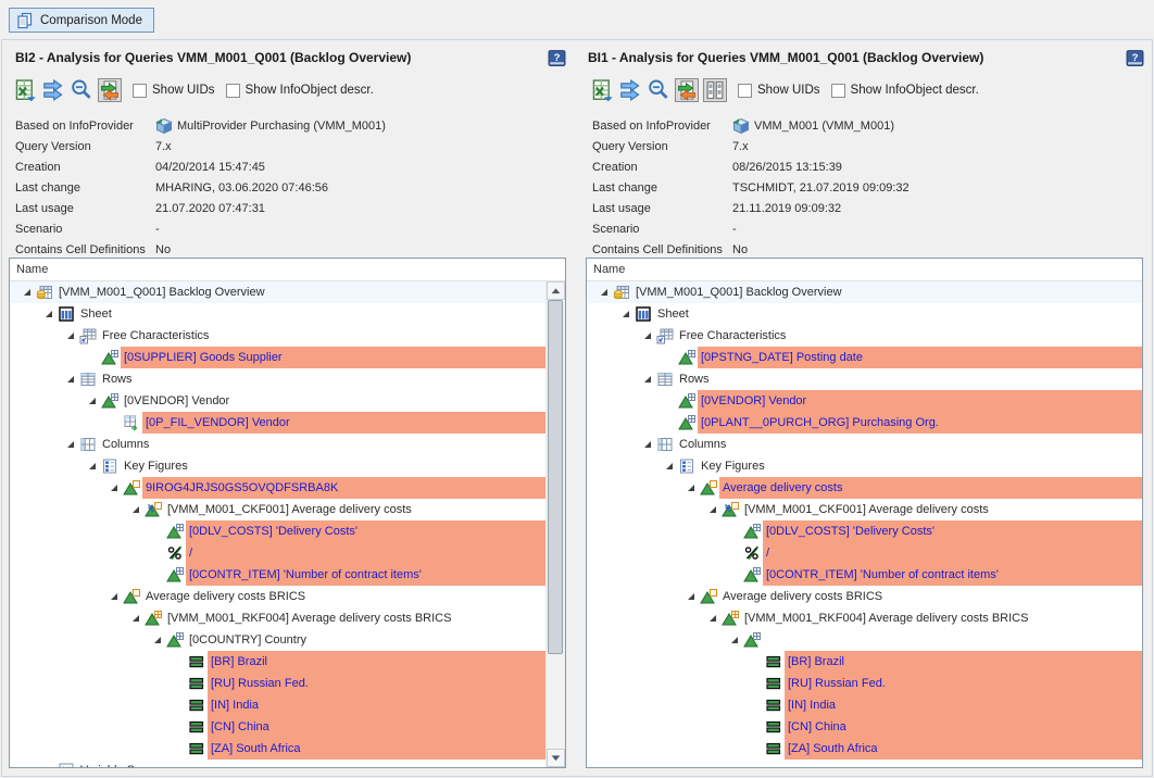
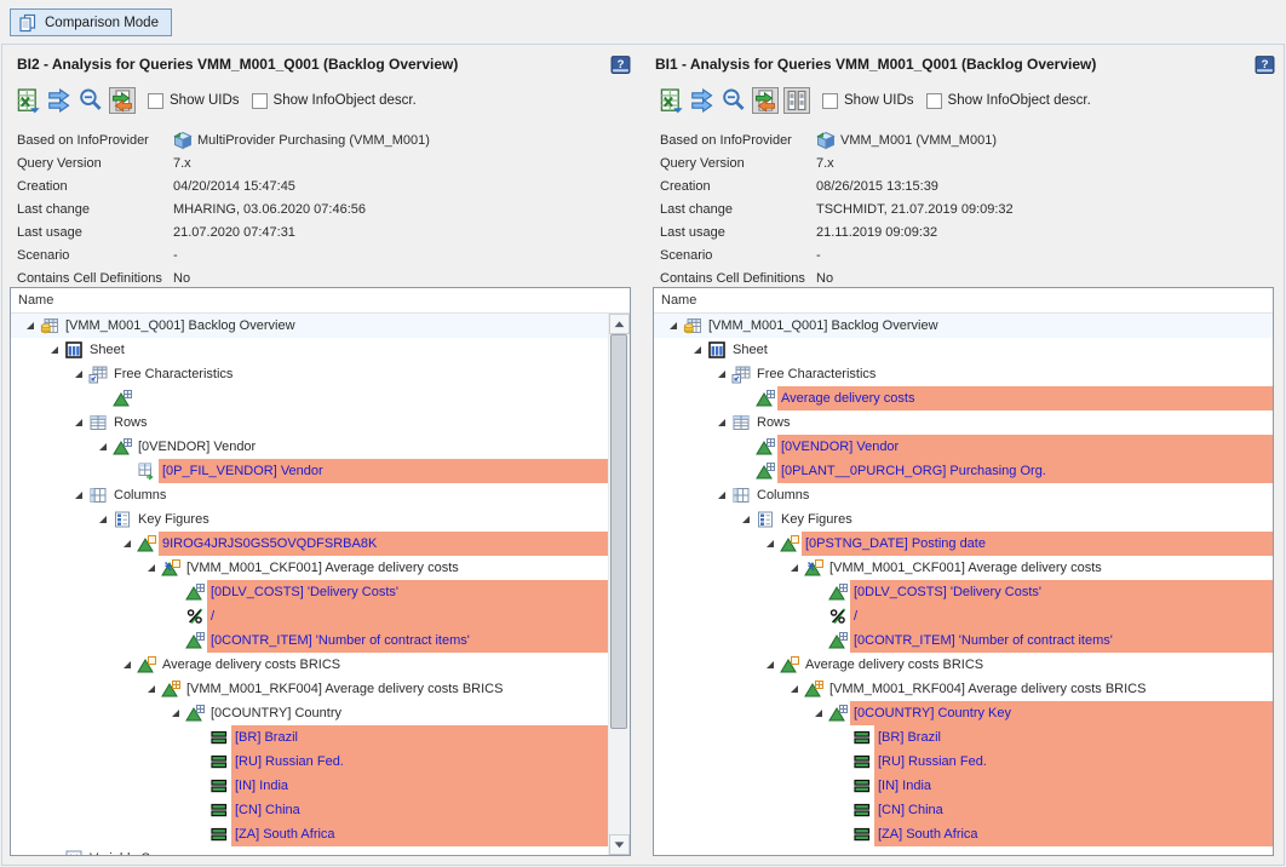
  Comparison Mode
  BI2 - Analysis for Queries VMM_M001_Q001 (Backlog Overview)
  BI1 - Analysis for Queries VMM_M001_Q001 (Backlog Overview)
  ?
  ?
  Show UIDs
  Show InfoObject descr.
  Show UIDs
  Show InfoObject descr.
  Based on InfoProvider
  MultiProvider Purchasing (VMM_M001)
  Query Version
  7.x
  Creation
  04/20/2014 15:47:45
  Last change
  MHARING, 03.06.2020 07:46:56
  Last usage
  21.07.2020 07:47:31
  Scenario
  -
  Contains Cell Definitions
  No
  Based on InfoProvider
  VMM_M001 (VMM_M001)
  Query Version
  7.x
  Creation
  08/26/2015 13:15:39
  Last change
  TSCHMIDT, 21.07.2019 09:09:32
  Last usage
  21.11.2019 09:09:32
  Scenario
  -
  Contains Cell Definitions
  No
  Name
  [VMM_M001_Q001] Backlog Overview
  Sheet
  Free Characteristics
- [0SUPPLIER] Goods Supplier
  Rows
  [0VENDOR] Vendor
  [0P_FIL_VENDOR] Vendor
  Columns
  Key Figures
  9IROG4JRJS0GS5OVQDFSRBA8K
  [VMM_M001_CKF001] Average delivery costs
  [0DLV_COSTS] 'Delivery Costs'
  /
  [0CONTR_ITEM] 'Number of contract items'
  Average delivery costs BRICS
  [VMM_M001_RKF004] Average delivery costs BRICS
  [0COUNTRY] Country
  [BR] Brazil
  [RU] Russian Fed.
  [IN] India
  [CN] China
  [ZA] South Africa
  Name
  [VMM_M001_Q001] Backlog Overview
  Sheet
  Free Characteristics
- [0PSTNG_DATE] Posting date
+ Average delivery costs
  Rows
  [0VENDOR] Vendor
  [0PLANT__0PURCH_ORG] Purchasing Org.
  Columns
  Key Figures
- Average delivery costs
+ [0PSTNG_DATE] Posting date
  [VMM_M001_CKF001] Average delivery costs
  [0DLV_COSTS] 'Delivery Costs'
  /
  [0CONTR_ITEM] 'Number of contract items'
  Average delivery costs BRICS
  [VMM_M001_RKF004] Average delivery costs BRICS
+ [0COUNTRY] Country Key
  [BR] Brazil
  [RU] Russian Fed.
  [IN] India
  [CN] China
  [ZA] South Africa
